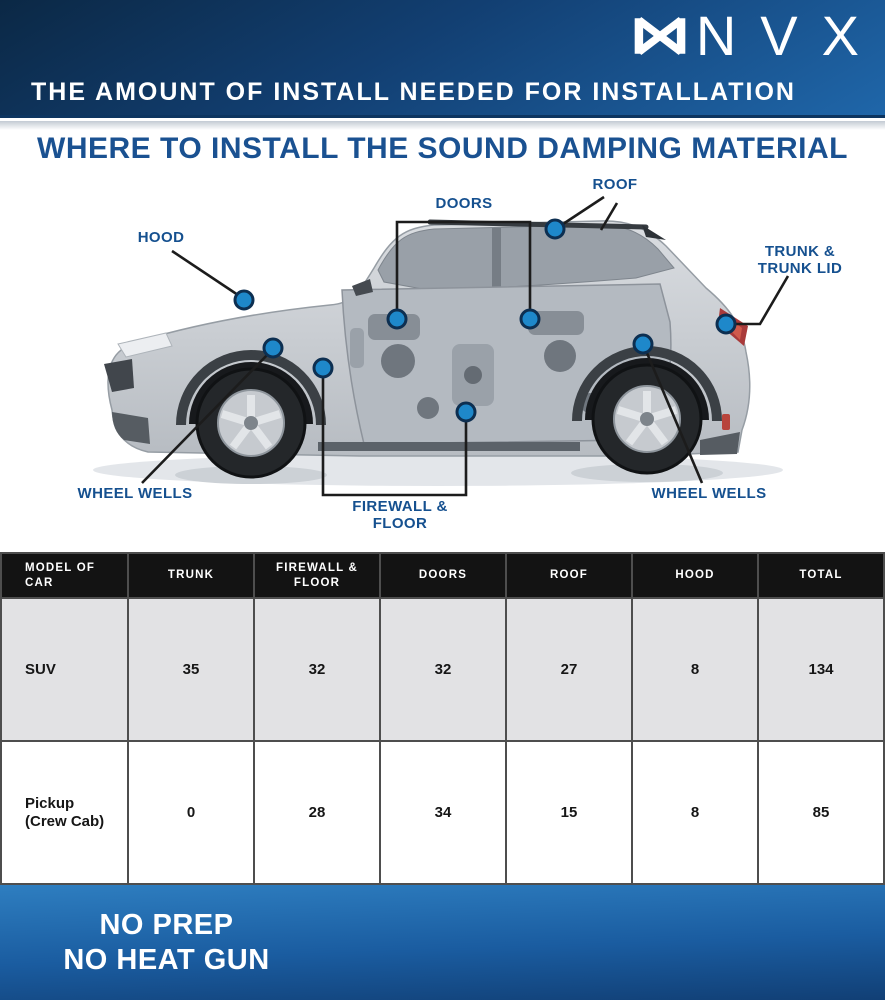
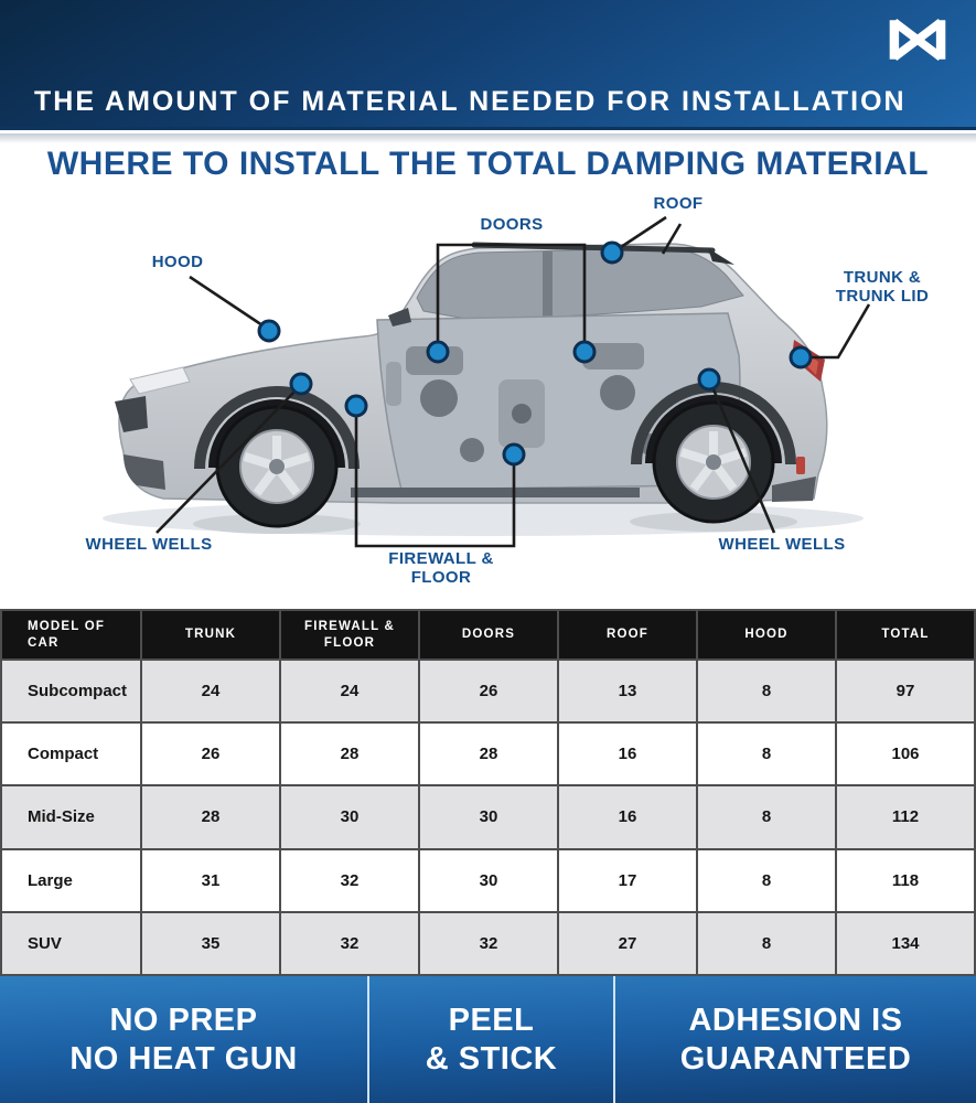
- NVX
- THE AMOUNT OF INSTALL NEEDED FOR INSTALLATION
+ THE AMOUNT OF MATERIAL NEEDED FOR INSTALLATION
- WHERE TO INSTALL THE SOUND DAMPING MATERIAL
+ WHERE TO INSTALL THE TOTAL DAMPING MATERIAL
  HOOD
  DOORS
  ROOF
  TRUNK &
  TRUNK LID
  WHEEL WELLS
  FIREWALL &
  FLOOR
  WHEEL WELLS
  MODEL OF CAR	TRUNK	FIREWALL & FLOOR	DOORS	ROOF	HOOD	TOTAL
+ Subcompact	24	24	26	13	8	97
+ Compact	26	28	28	16	8	106
+ Mid-Size	28	30	30	16	8	112
+ Large	31	32	30	17	8	118
  SUV	35	32	32	27	8	134
- Pickup (Crew Cab)	0	28	34	15	8	85
  NO PREP
  NO HEAT GUN
+ PEEL
+ & STICK
+ ADHESION IS
+ GUARANTEED
